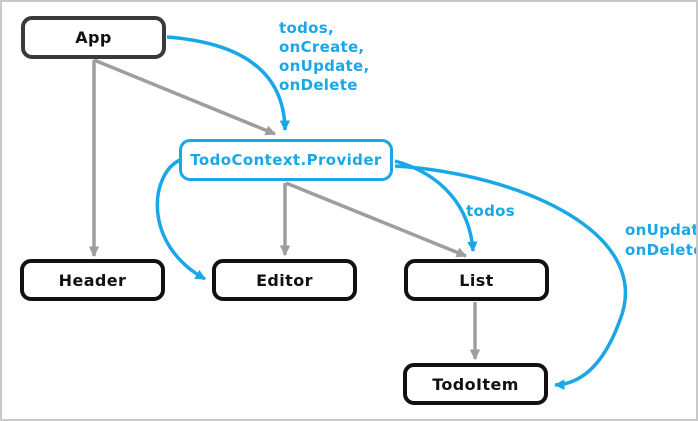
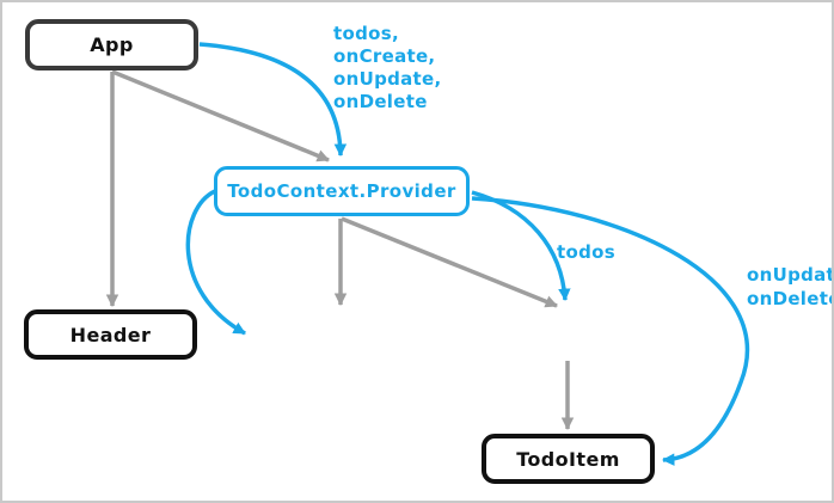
  App
  TodoContext.Provider
  Header
- Editor
- List
  TodoItem
  todos,
  onCreate,
  onUpdate,
  onDelete
  todos
  onUpdat
  onDelet
